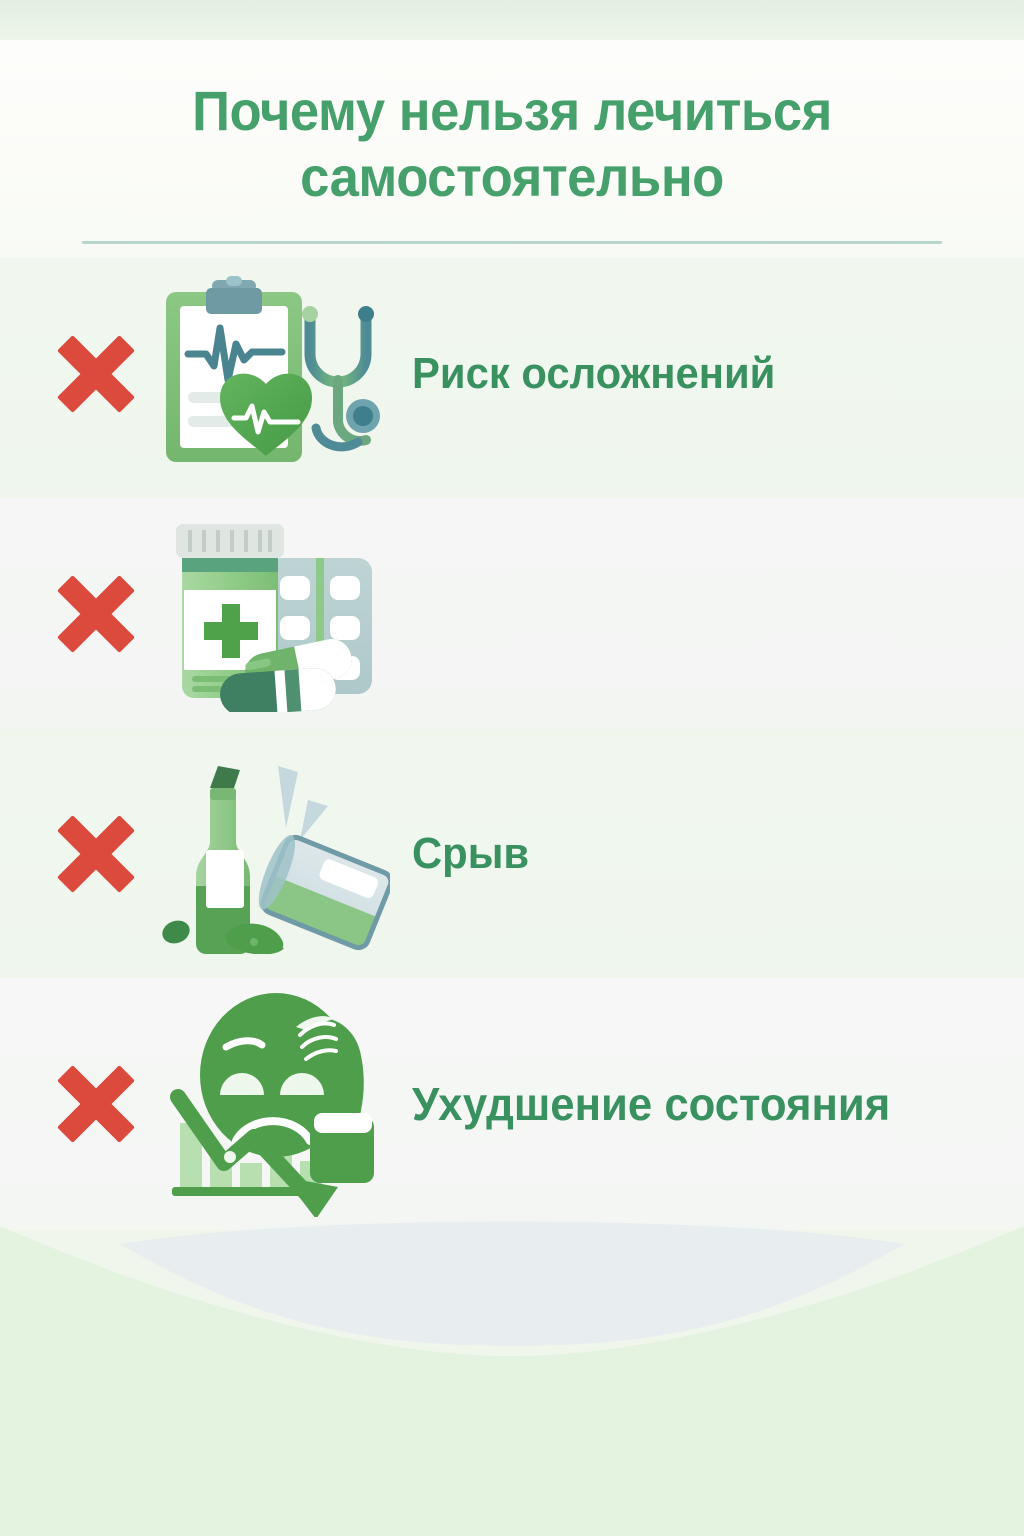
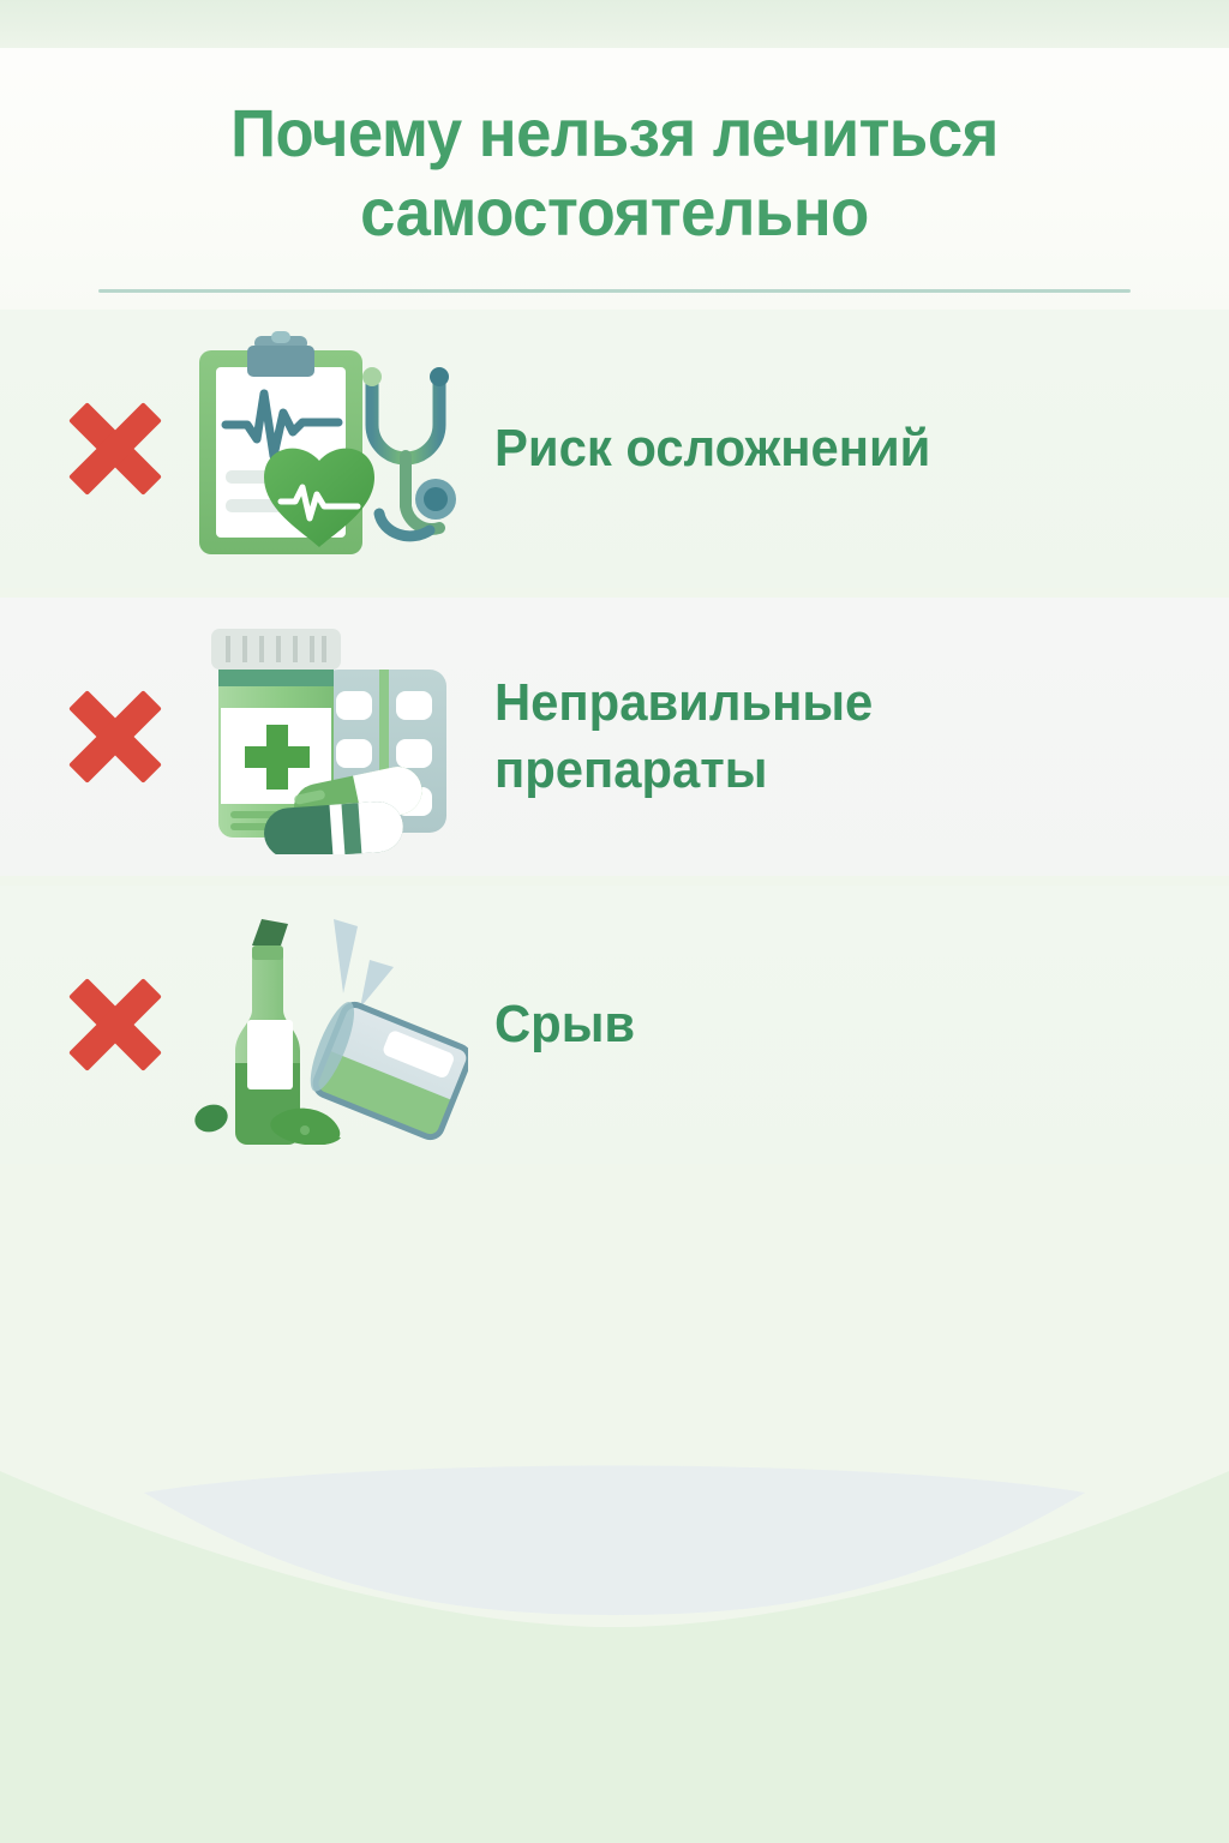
  Почему нельзя лечиться
  самостоятельно
  Риск осложнений
+ Неправильные
+ препараты
  Срыв
- Ухудшение состояния
